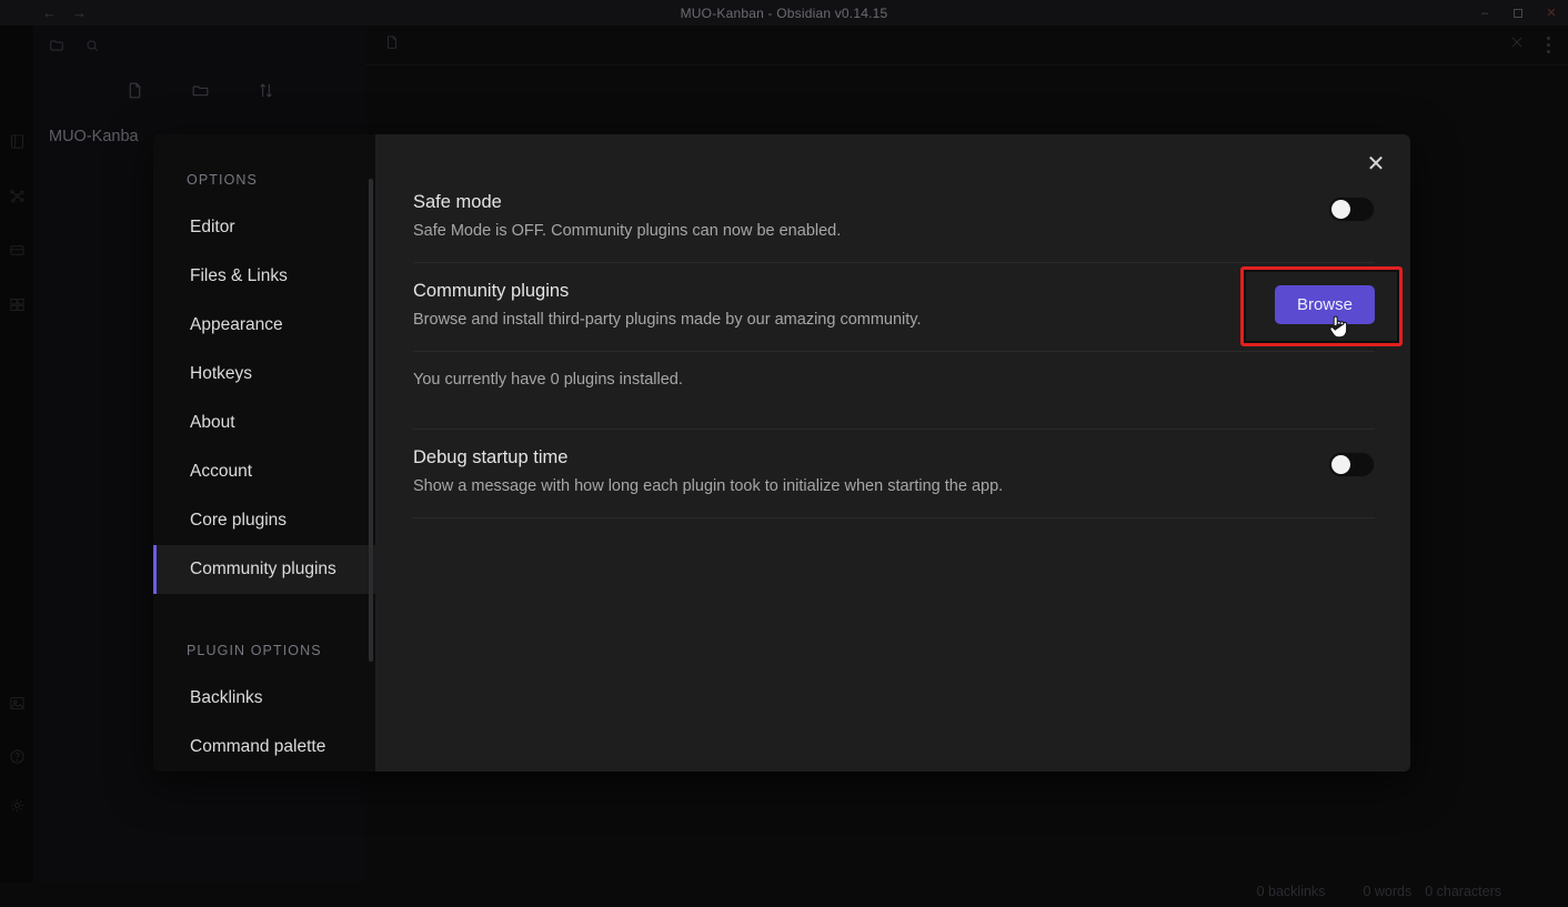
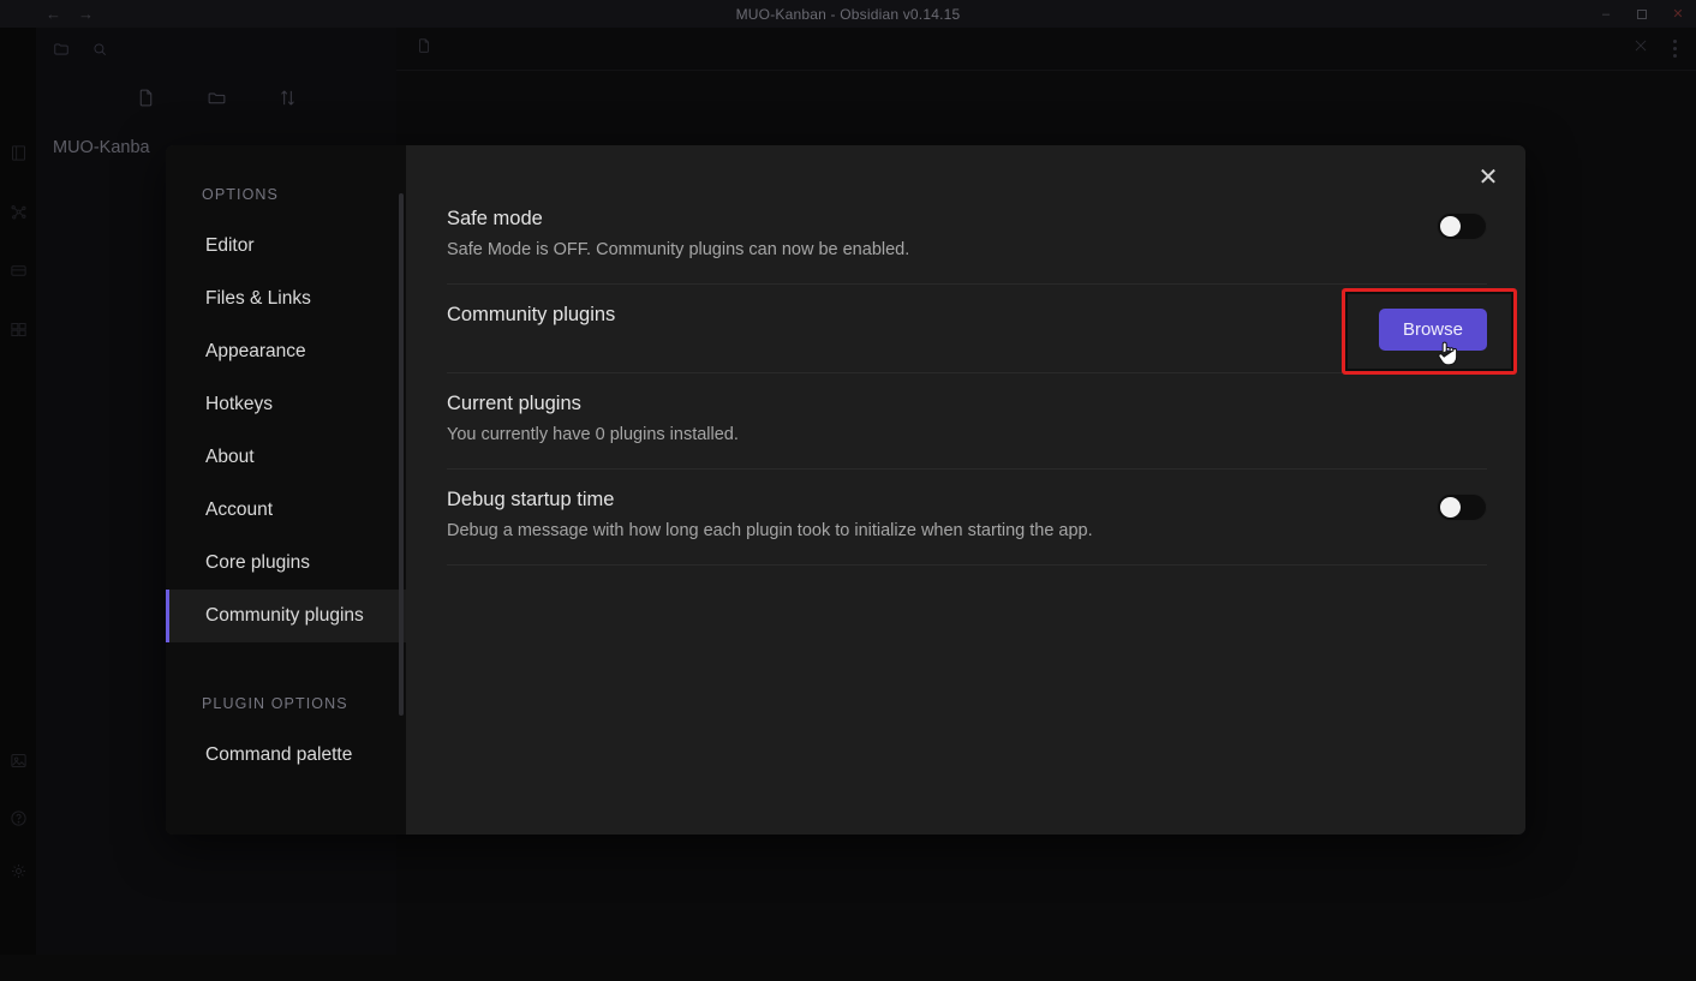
  ←
  →
  MUO-Kanban - Obsidian v0.14.15
  –
  ✕
  MUO-Kanba
- 0 backlinks
- 0 words
- 0 characters
  OPTIONS
  Editor
  Files & Links
  Appearance
  Hotkeys
  About
  Account
  Core plugins
  Community plugins
  PLUGIN OPTIONS
- Backlinks
  Command palette
  ✕
  Safe mode
  Safe Mode is OFF. Community plugins can now be enabled.
  Community plugins
- Browse and install third-party plugins made by our amazing community.
  Browse
+ Current plugins
  You currently have 0 plugins installed.
  Debug startup time
- Show a message with how long each plugin took to initialize when starting the app.
+ Debug a message with how long each plugin took to initialize when starting the app.
